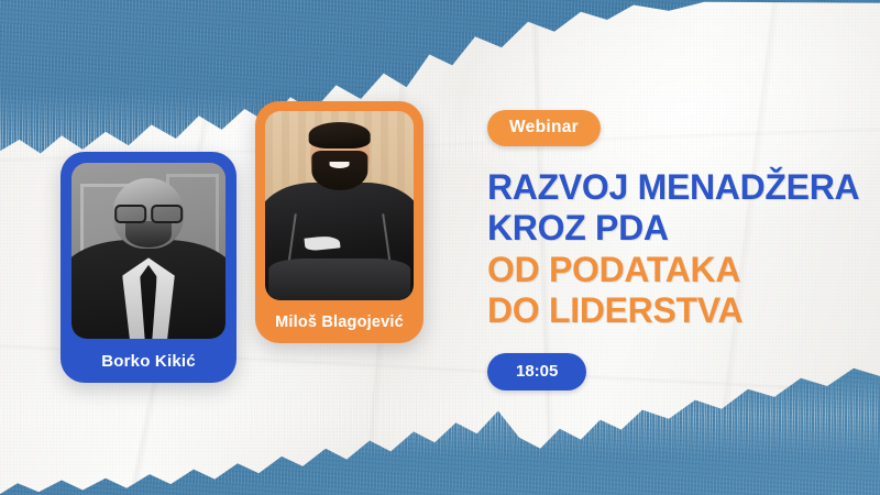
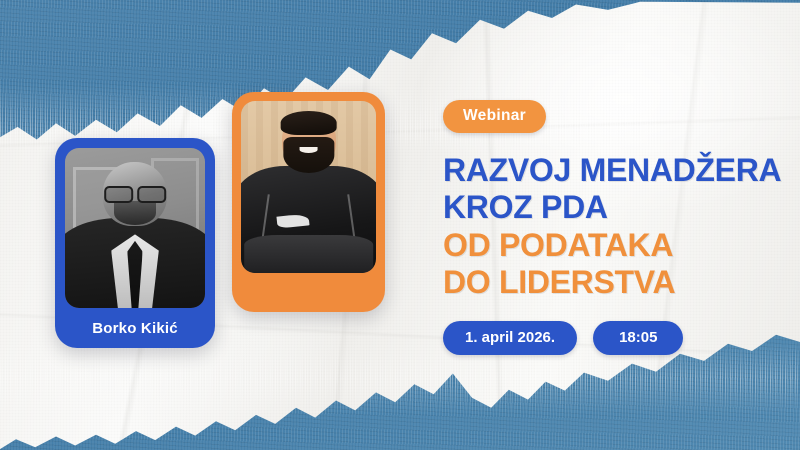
  Borko Kikić
- Miloš Blagojević
  Webinar
  RAZVOJ MENADŽERA
  KROZ PDA
  OD PODATAKA
  DO LIDERSTVA
+ 1. april 2026.
  18:05
